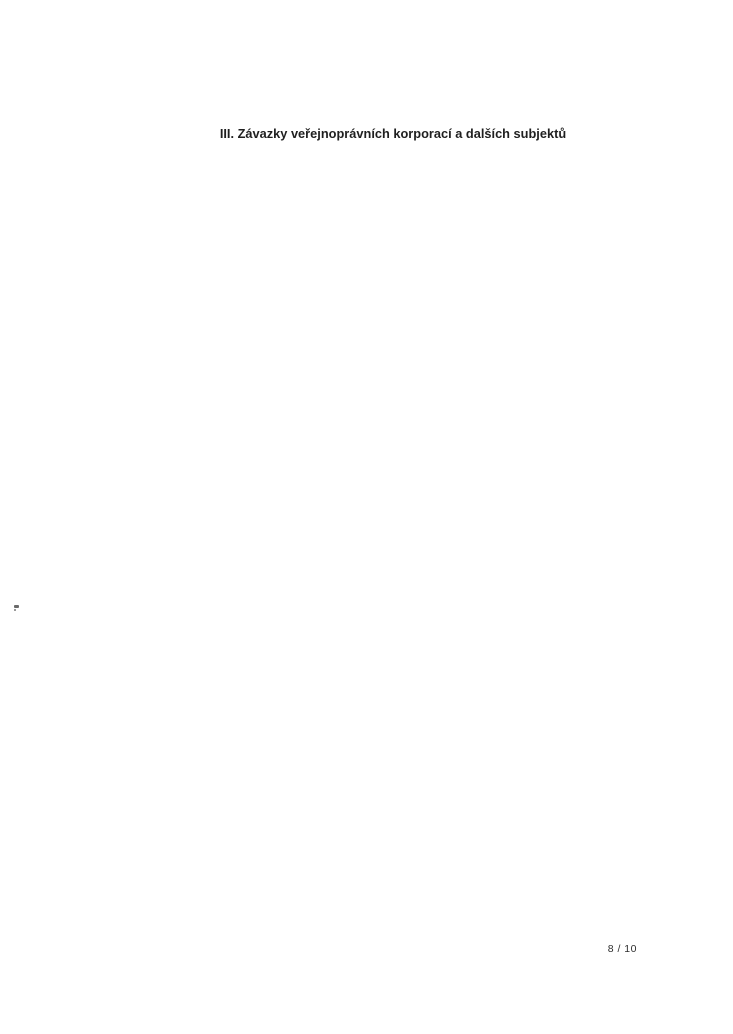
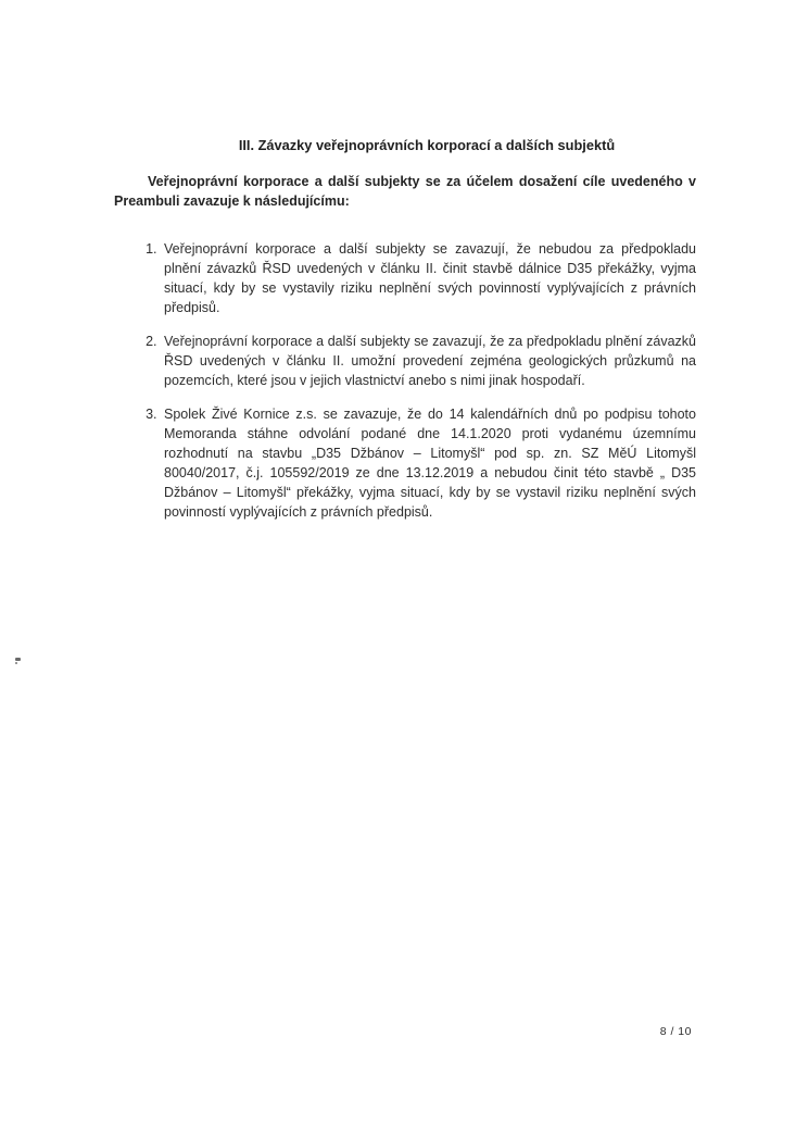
  III. Závazky veřejnoprávních korporací a dalších subjektů
+ Veřejnoprávní korporace a další subjekty se za účelem dosažení cíle uvedeného v Preambuli zavazuje k následujícímu:
+ Veřejnoprávní korporace a další subjekty se zavazují, že nebudou za předpokladu plnění závazků ŘSD uvedených v článku II. činit stavbě dálnice D35 překážky, vyjma situací, kdy by se vystavily riziku neplnění svých povinností vyplývajících z právních předpisů.
+ Veřejnoprávní korporace a další subjekty se zavazují, že za předpokladu plnění závazků ŘSD uvedených v článku II. umožní provedení zejména geologických průzkumů na pozemcích, které jsou v jejich vlastnictví anebo s nimi jinak hospodaří.
+ Spolek Živé Kornice z.s. se zavazuje, že do 14 kalendářních dnů po podpisu tohoto Memoranda stáhne odvolání podané dne 14.1.2020 proti vydanému územnímu rozhodnutí na stavbu „D35 Džbánov – Litomyšl“ pod sp. zn. SZ MěÚ Litomyšl 80040/2017, č.j. 105592/2019 ze dne 13.12.2019 a nebudou činit této stavbě „ D35 Džbánov – Litomyšl“ překážky, vyjma situací, kdy by se vystavil riziku neplnění svých povinností vyplývajících z právních předpisů.
  8 / 10
